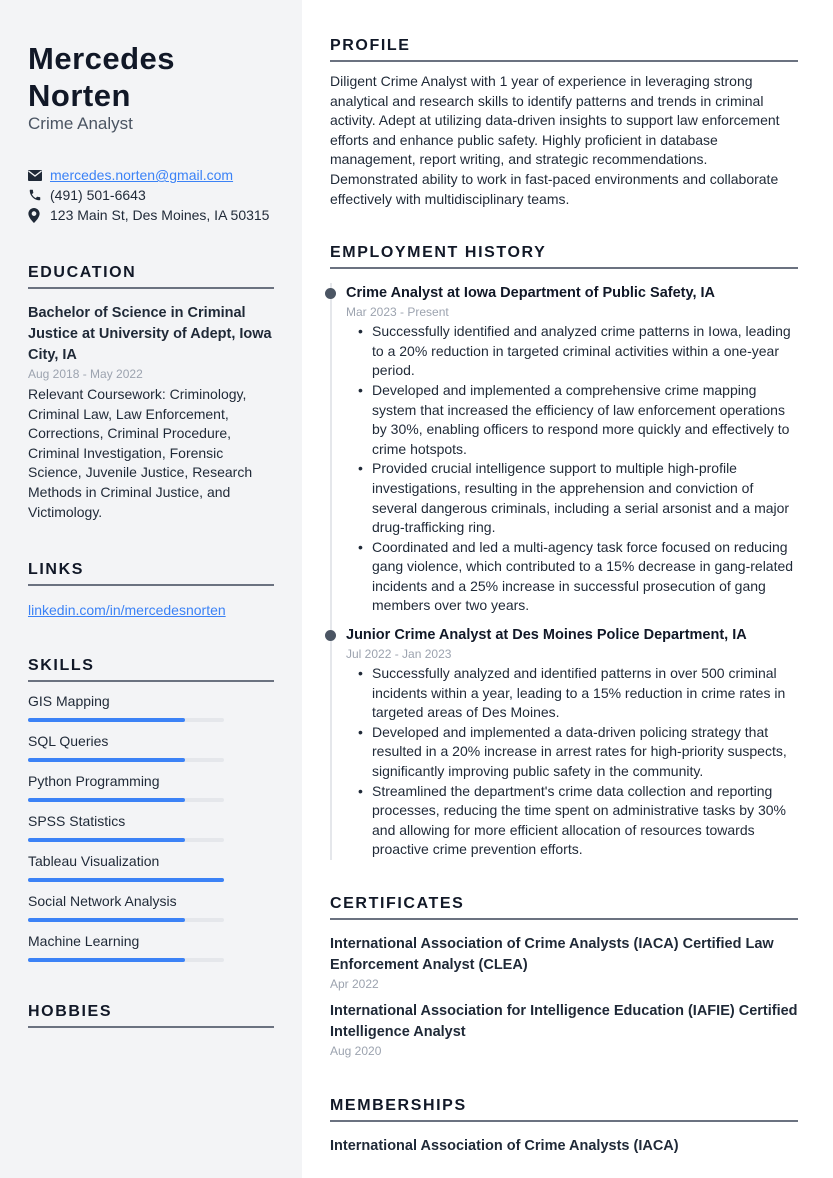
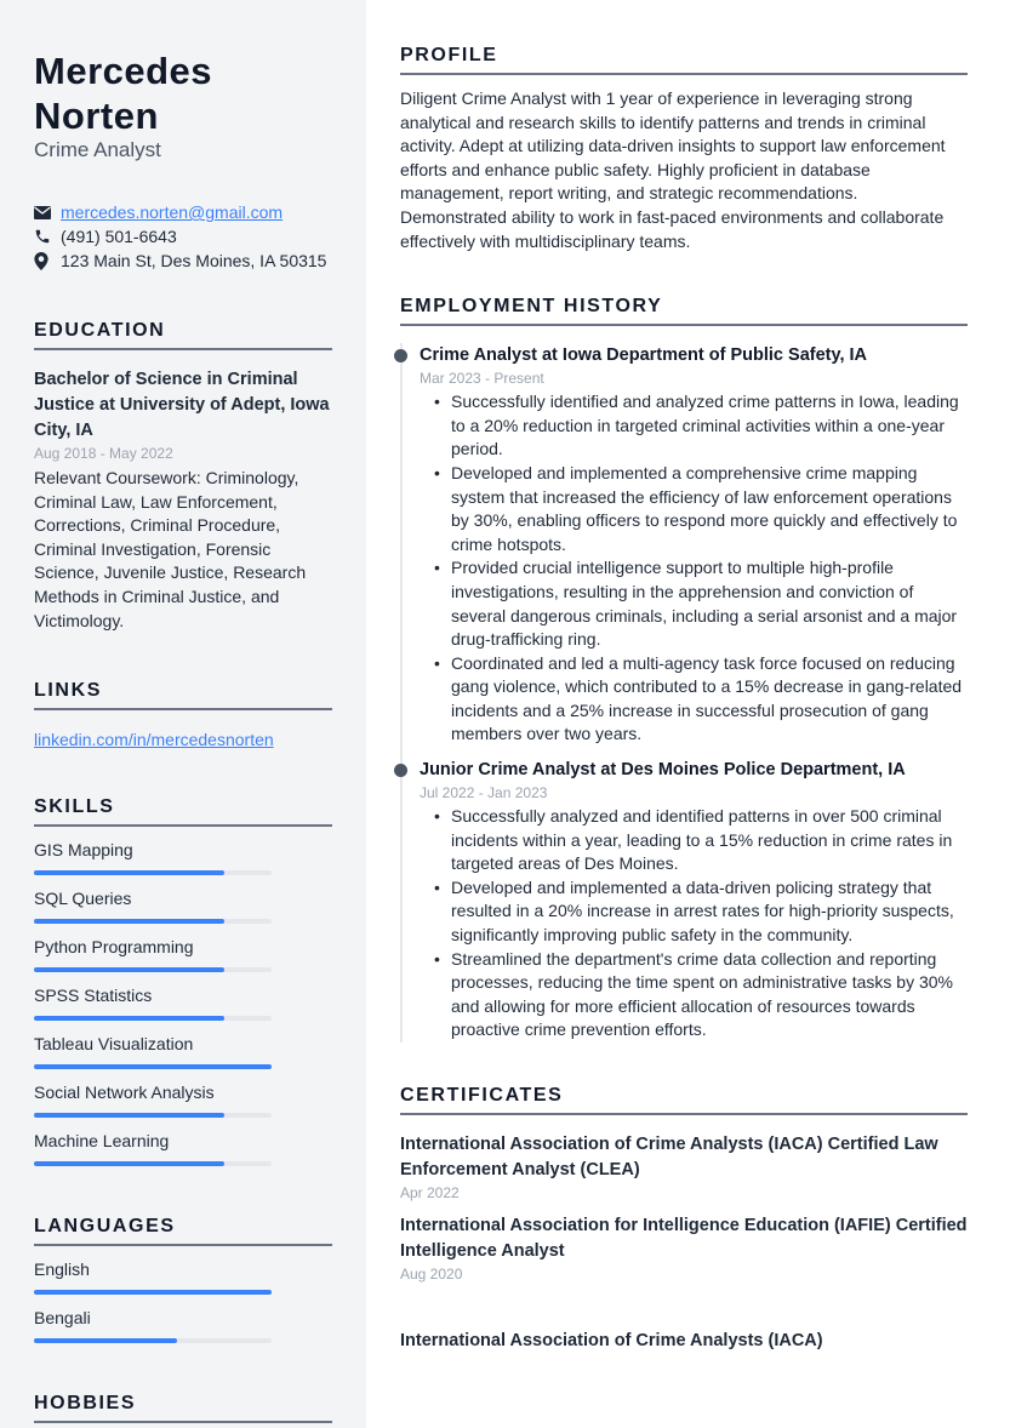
  Mercedes
  Norten
  Crime Analyst
  mercedes.norten@gmail.com
  (491) 501-6643
  123 Main St, Des Moines, IA 50315
  EDUCATION
  Bachelor of Science in Criminal Justice at University of Adept, Iowa City, IA
  Aug 2018 - May 2022
  Relevant Coursework: Criminology, Criminal Law, Law Enforcement, Corrections, Criminal Procedure, Criminal Investigation, Forensic Science, Juvenile Justice, Research Methods in Criminal Justice, and Victimology.
  LINKS
  linkedin.com/in/mercedesnorten
  SKILLS
  GIS Mapping
  SQL Queries
  Python Programming
  SPSS Statistics
  Tableau Visualization
  Social Network Analysis
  Machine Learning
+ LANGUAGES
+ English
+ Bengali
  HOBBIES
  PROFILE
  Diligent Crime Analyst with 1 year of experience in leveraging strong analytical and research skills to identify patterns and trends in criminal activity. Adept at utilizing data-driven insights to support law enforcement efforts and enhance public safety. Highly proficient in database management, report writing, and strategic recommendations. Demonstrated ability to work in fast-paced environments and collaborate effectively with multidisciplinary teams.
  EMPLOYMENT HISTORY
  Crime Analyst at Iowa Department of Public Safety, IA
  Mar 2023 - Present
  Successfully identified and analyzed crime patterns in Iowa, leading to a 20% reduction in targeted criminal activities within a one-year period.
  Developed and implemented a comprehensive crime mapping system that increased the efficiency of law enforcement operations by 30%, enabling officers to respond more quickly and effectively to crime hotspots.
  Provided crucial intelligence support to multiple high-profile investigations, resulting in the apprehension and conviction of several dangerous criminals, including a serial arsonist and a major drug-trafficking ring.
  Coordinated and led a multi-agency task force focused on reducing gang violence, which contributed to a 15% decrease in gang-related incidents and a 25% increase in successful prosecution of gang members over two years.
  Junior Crime Analyst at Des Moines Police Department, IA
  Jul 2022 - Jan 2023
  Successfully analyzed and identified patterns in over 500 criminal incidents within a year, leading to a 15% reduction in crime rates in targeted areas of Des Moines.
  Developed and implemented a data-driven policing strategy that resulted in a 20% increase in arrest rates for high-priority suspects, significantly improving public safety in the community.
  Streamlined the department's crime data collection and reporting processes, reducing the time spent on administrative tasks by 30% and allowing for more efficient allocation of resources towards proactive crime prevention efforts.
  CERTIFICATES
  International Association of Crime Analysts (IACA) Certified Law Enforcement Analyst (CLEA)
  Apr 2022
  International Association for Intelligence Education (IAFIE) Certified Intelligence Analyst
  Aug 2020
- MEMBERSHIPS
  International Association of Crime Analysts (IACA)
